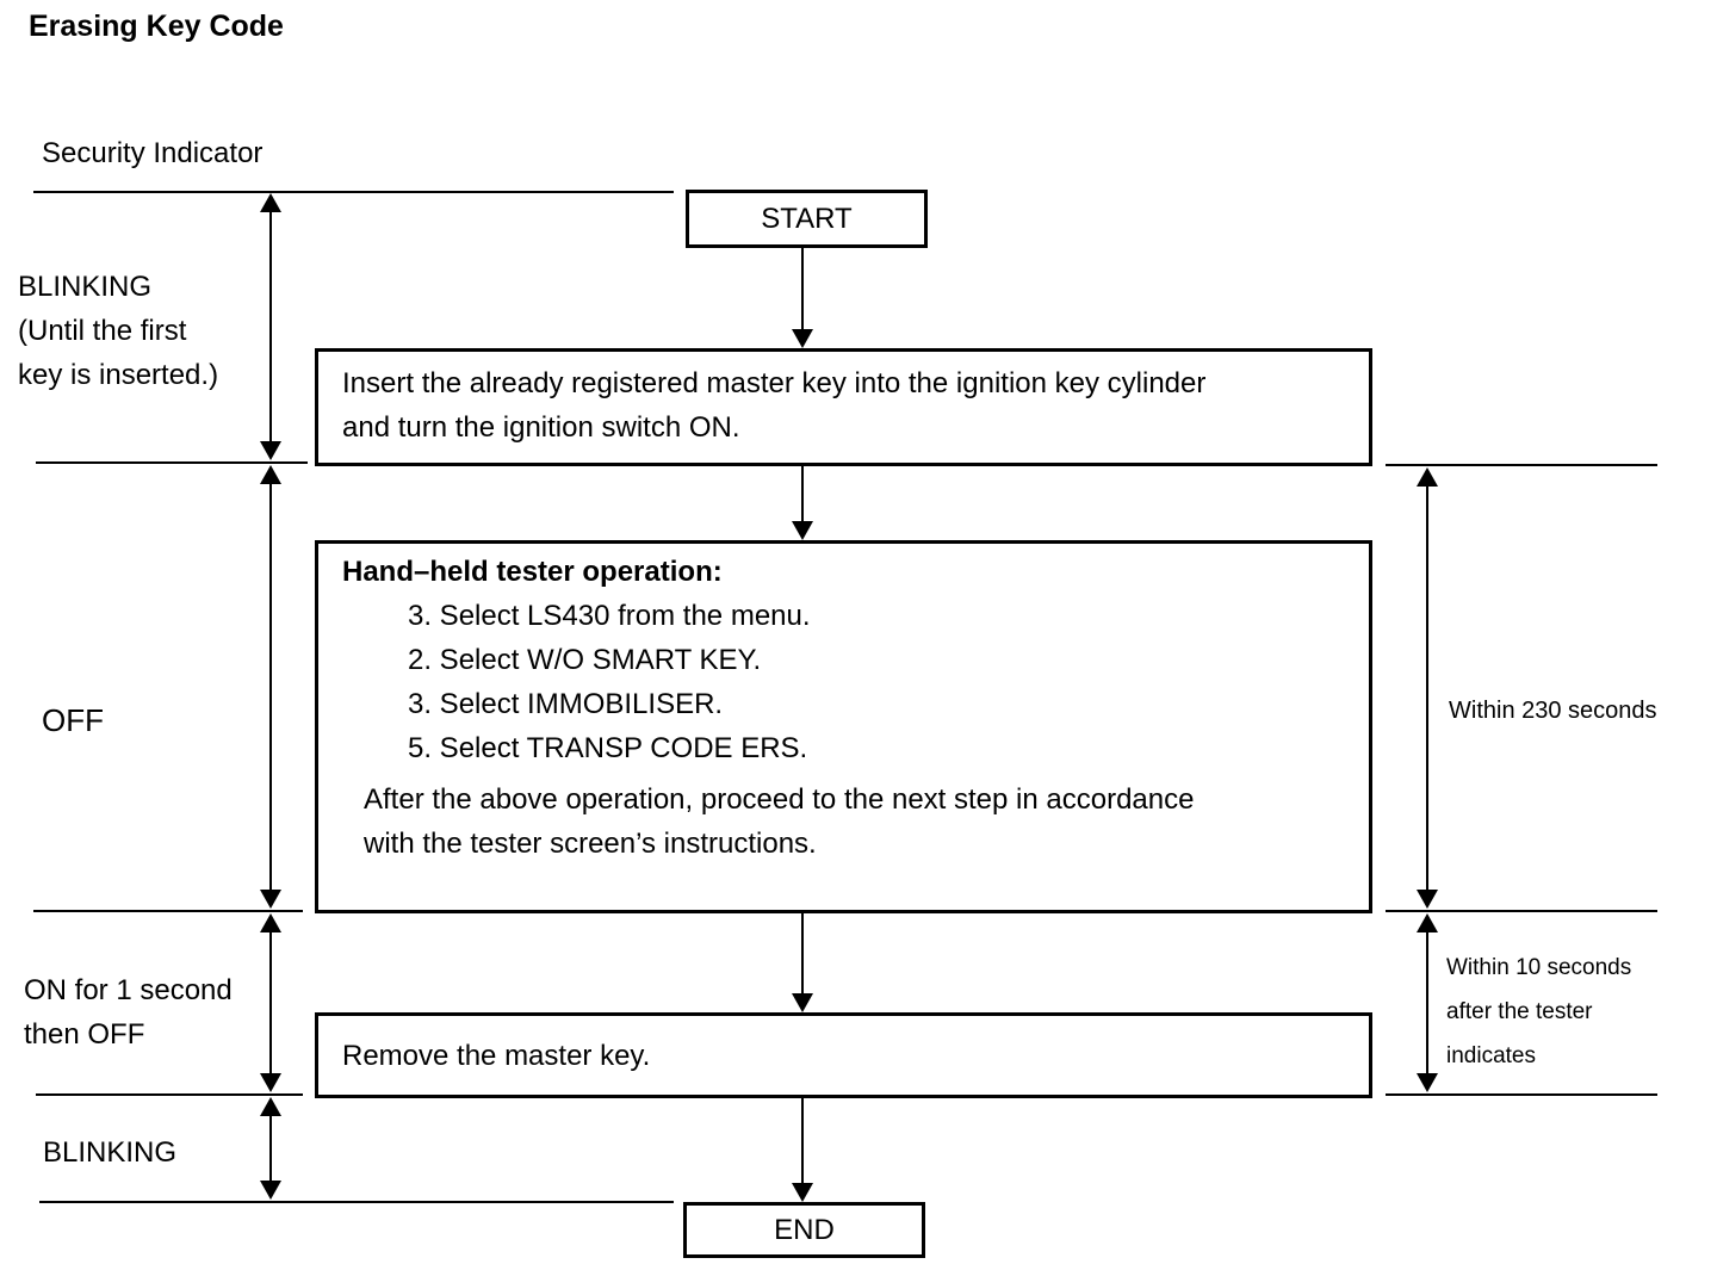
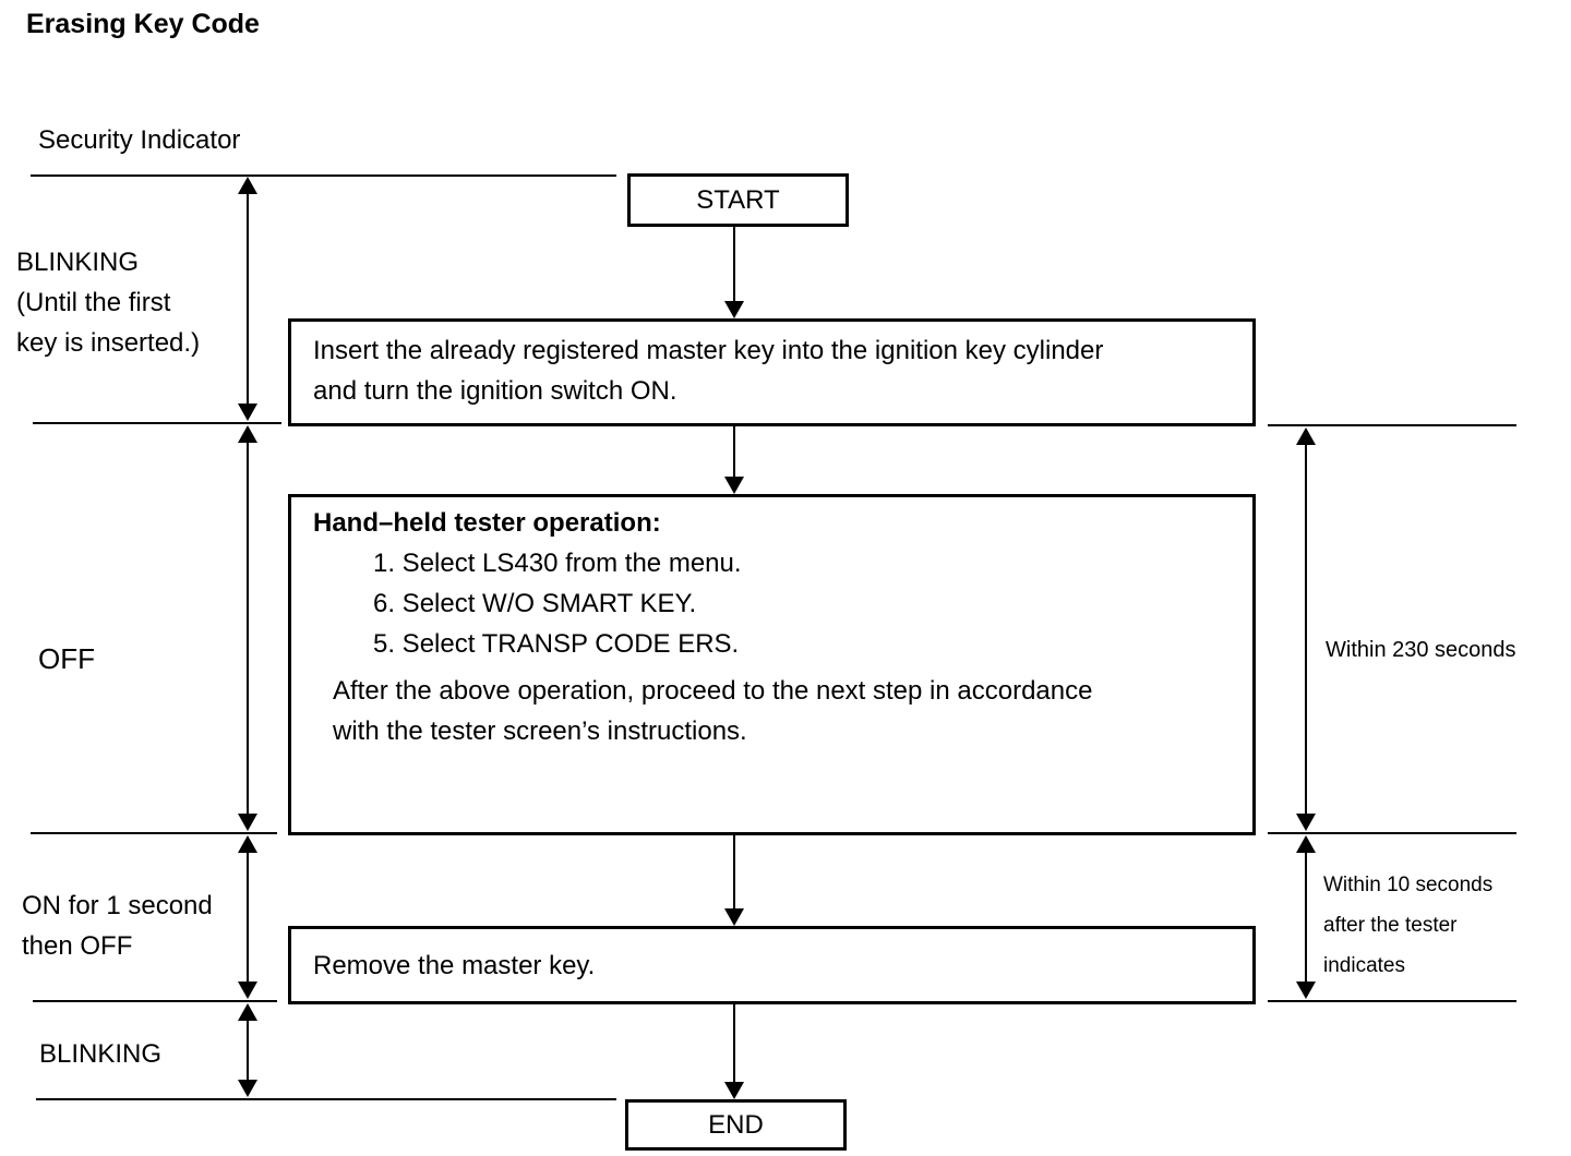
  Erasing Key Code
  Security Indicator
  BLINKING
  (Until the first
  key is inserted.)
  OFF
  ON for 1 second
  then OFF
  BLINKING
  Within 230 seconds
  Within 10 seconds
  after the tester
  indicates
  START
  Insert the already registered master key into the ignition key cylinder
  and turn the ignition switch ON.
  Hand–held tester operation:
- 3. Select LS430 from the menu.
+ 1. Select LS430 from the menu.
- 2. Select W/O SMART KEY.
+ 6. Select W/O SMART KEY.
- 3. Select IMMOBILISER.
  5. Select TRANSP CODE ERS.
  After the above operation, proceed to the next step in accordance
  with the tester screen’s instructions.
  Remove the master key.
  END
